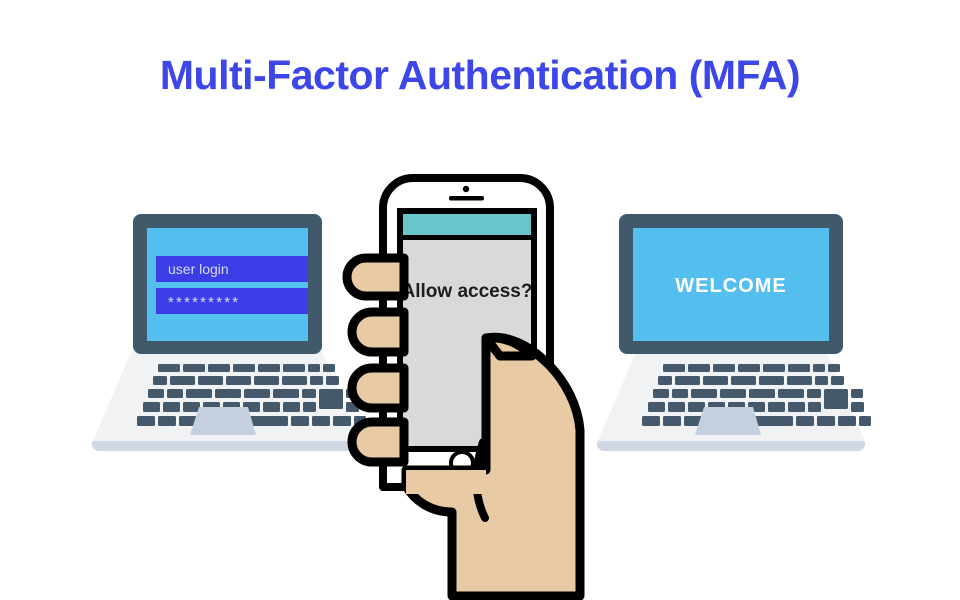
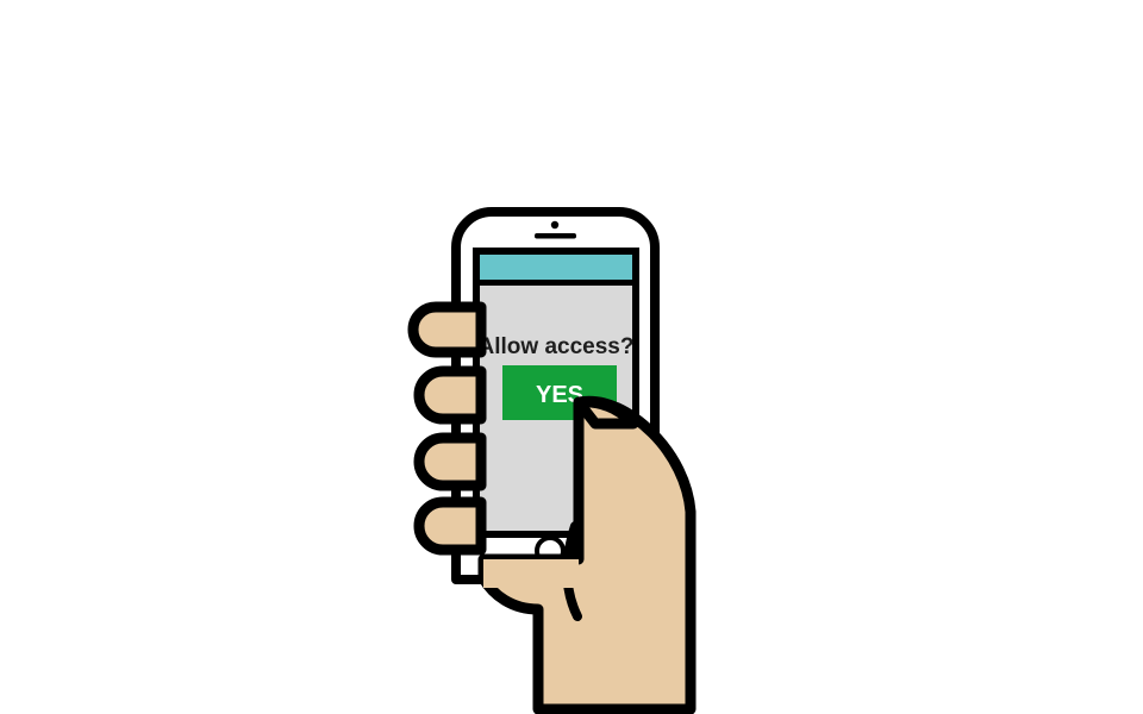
- Multi-Factor Authentication (MFA)
- user login
- *********
- WELCOME
  llow access?
+ YES
